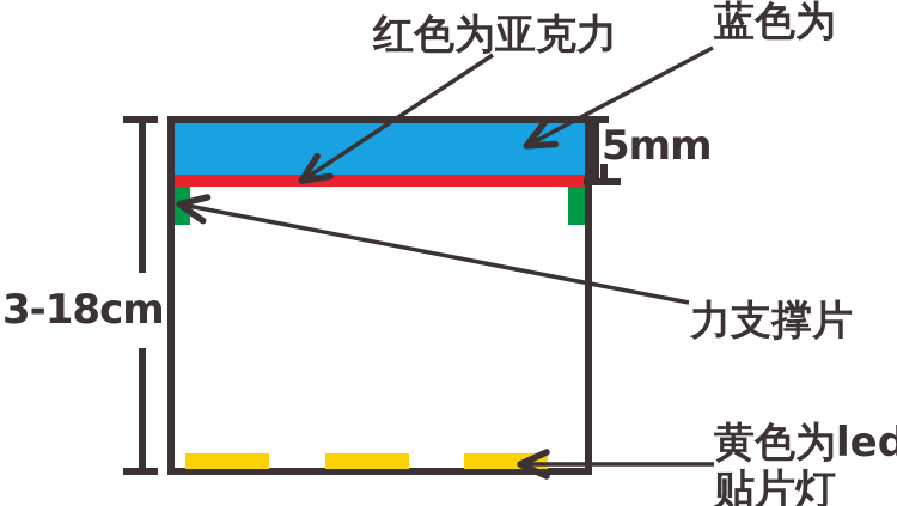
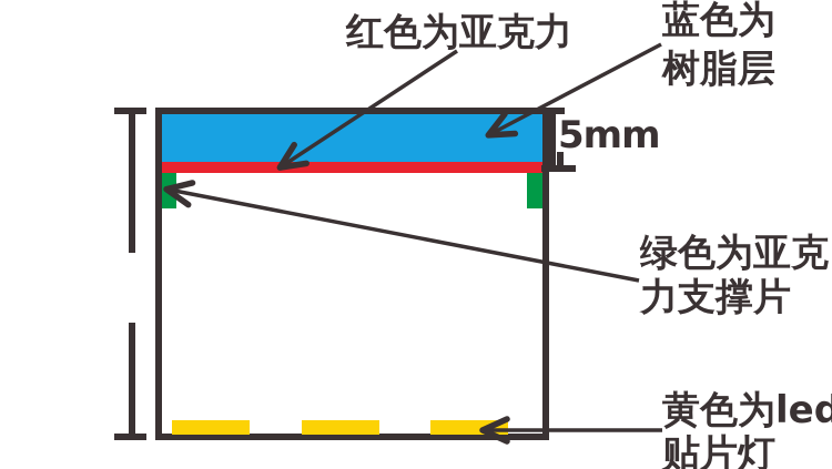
- 3-18cm
  5mm
  红色为亚克力
  蓝色为
+ 树脂层
+ 绿色为亚克
  力支撑片
  黄色为led
  贴片灯
